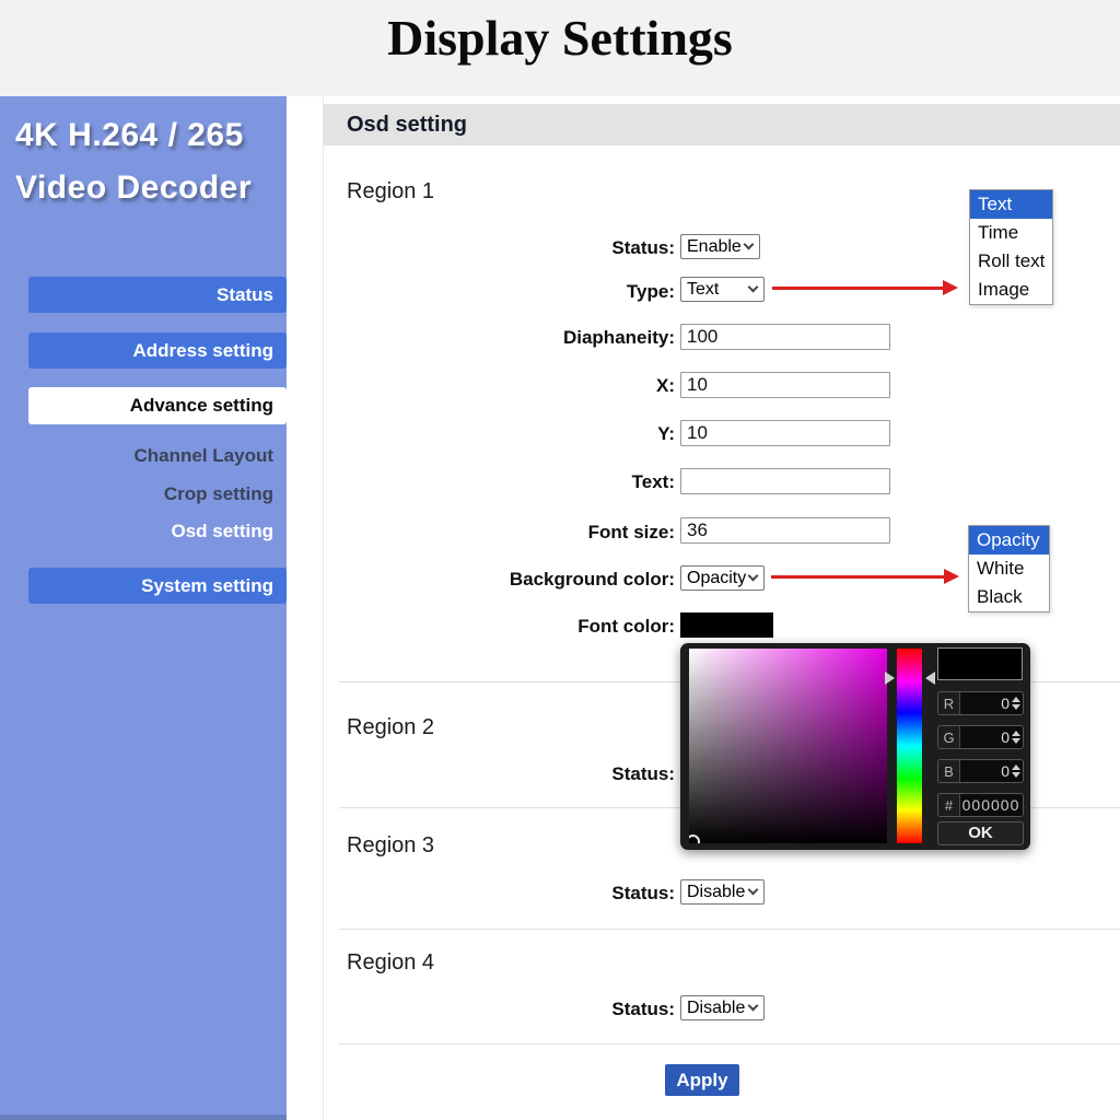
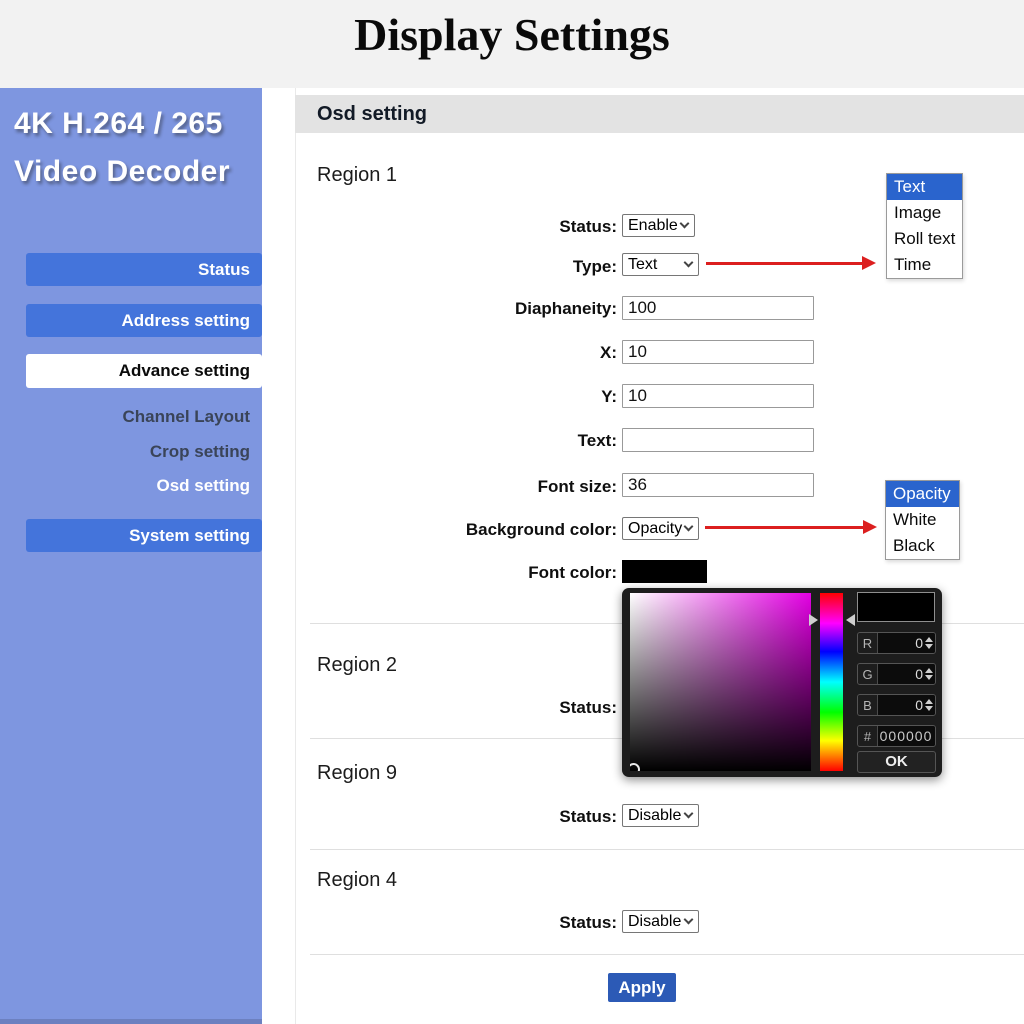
  Display Settings
  4K H.264 / 265
  Video Decoder
  Status
  Address setting
  Advance setting
  Channel Layout
  Crop setting
  Osd setting
  System setting
  Osd setting
  Region 1
  Status:
  Enable
  Type:
  Text
  Diaphaneity:
  100
  X:
  10
  Y:
  10
  Text:
  Font size:
  36
  Background color:
  Opacity
  Font color:
  Text
- Time
+ Image
  Roll text
- Image
+ Time
  Opacity
  White
  Black
  R
  0
  G
  0
  B
  0
  #
  000000
  OK
  Region 2
  Status:
- Region 3
+ Region 9
  Status:
  Disable
  Region 4
  Status:
  Disable
  Apply
